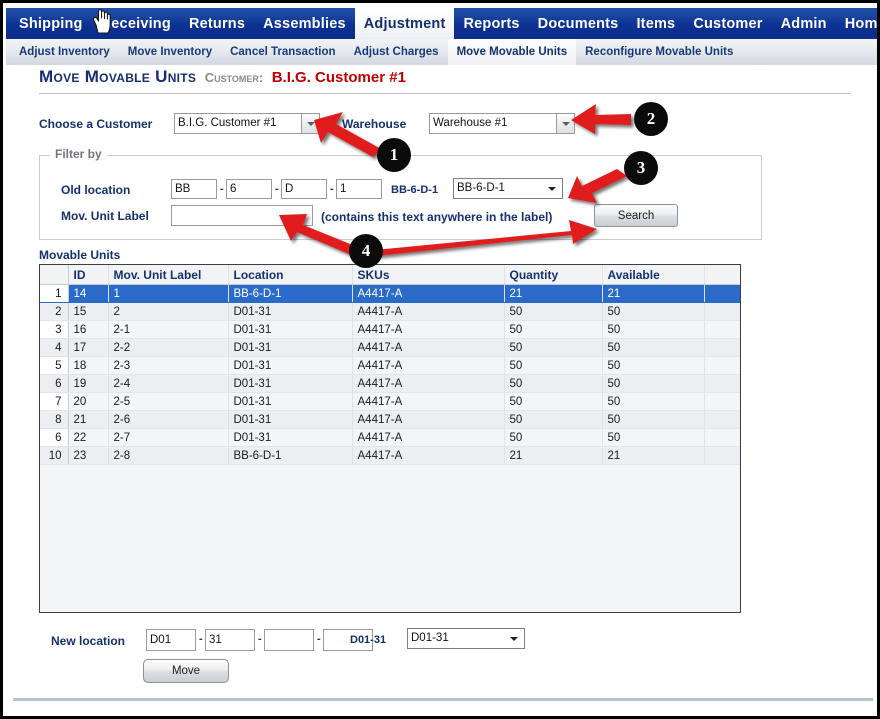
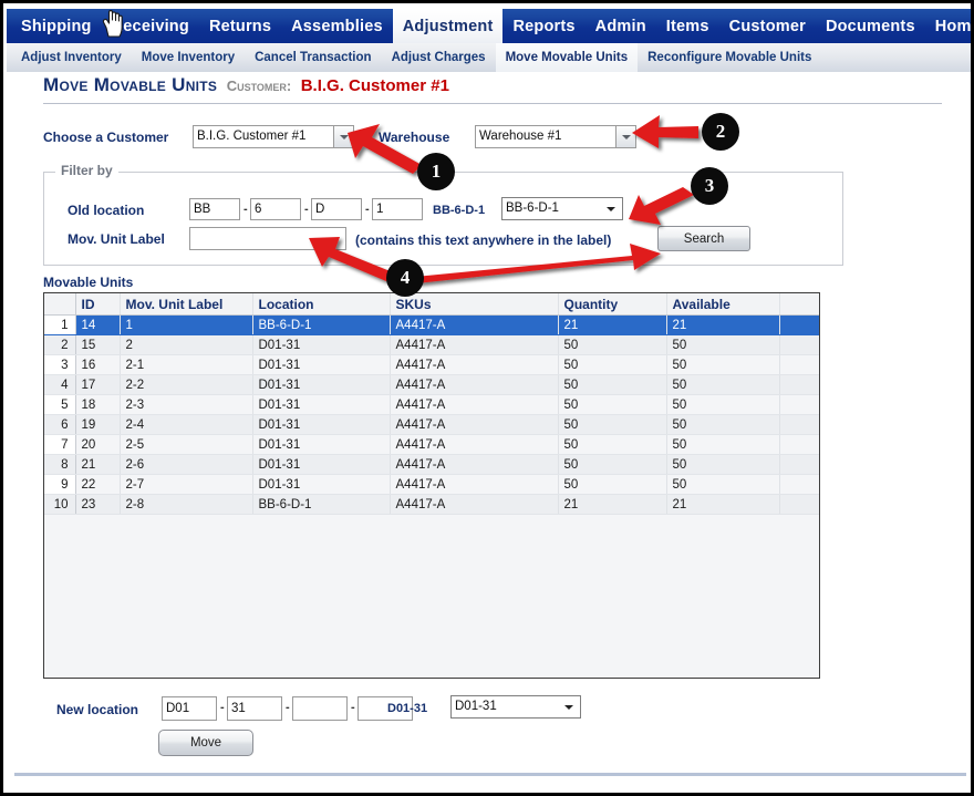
  Shipping
  eceiving
  Returns
  Assemblies
  Adjustment
  Reports
- Documents
+ Admin
  Items
  Customer
- Admin
+ Documents
  Hom
  Adjust Inventory
  Move Inventory
  Cancel Transaction
  Adjust Charges
  Move Movable Units
  Reconfigure Movable Units
  Move Movable Units Customer: B.I.G. Customer #1
  Choose a Customer
  B.I.G. Customer #1
  Warehouse
  Warehouse #1
  Filter by
  Old location
  BB
  -
  6
  -
  D
  -
  1
  BB-6-D-1
  BB-6-D-1
  Mov. Unit Label
  (contains this text anywhere in the label)
  Search
  Movable Units
  	ID	Mov. Unit Label	Location	SKUs	Quantity	Available
  1	14	1	BB-6-D-1	A4417-A	21	21
  2	15	2	D01-31	A4417-A	50	50
  3	16	2-1	D01-31	A4417-A	50	50
  4	17	2-2	D01-31	A4417-A	50	50
  5	18	2-3	D01-31	A4417-A	50	50
  6	19	2-4	D01-31	A4417-A	50	50
  7	20	2-5	D01-31	A4417-A	50	50
  8	21	2-6	D01-31	A4417-A	50	50
- 6	22	2-7	D01-31	A4417-A	50	50
+ 9	22	2-7	D01-31	A4417-A	50	50
  10	23	2-8	BB-6-D-1	A4417-A	21	21
  New location
  D01
  -
  31
  -
  -
  D01-31
  D01-31
  Move
  1
  2
  3
  4
